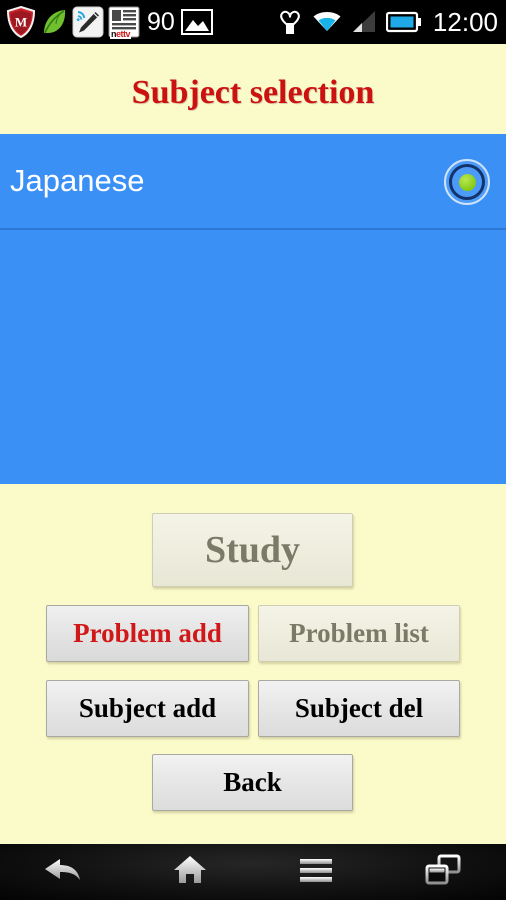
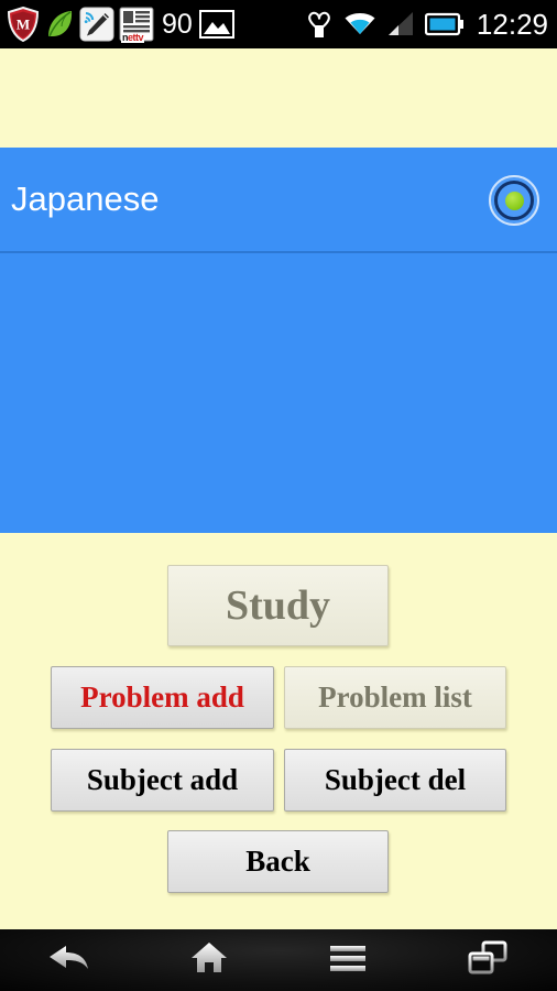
  M
  nettv
  90
- 12:00
+ 12:29
- Subject selection
  Japanese
  Study
  Problem add
  Problem list
  Subject add
  Subject del
  Back
